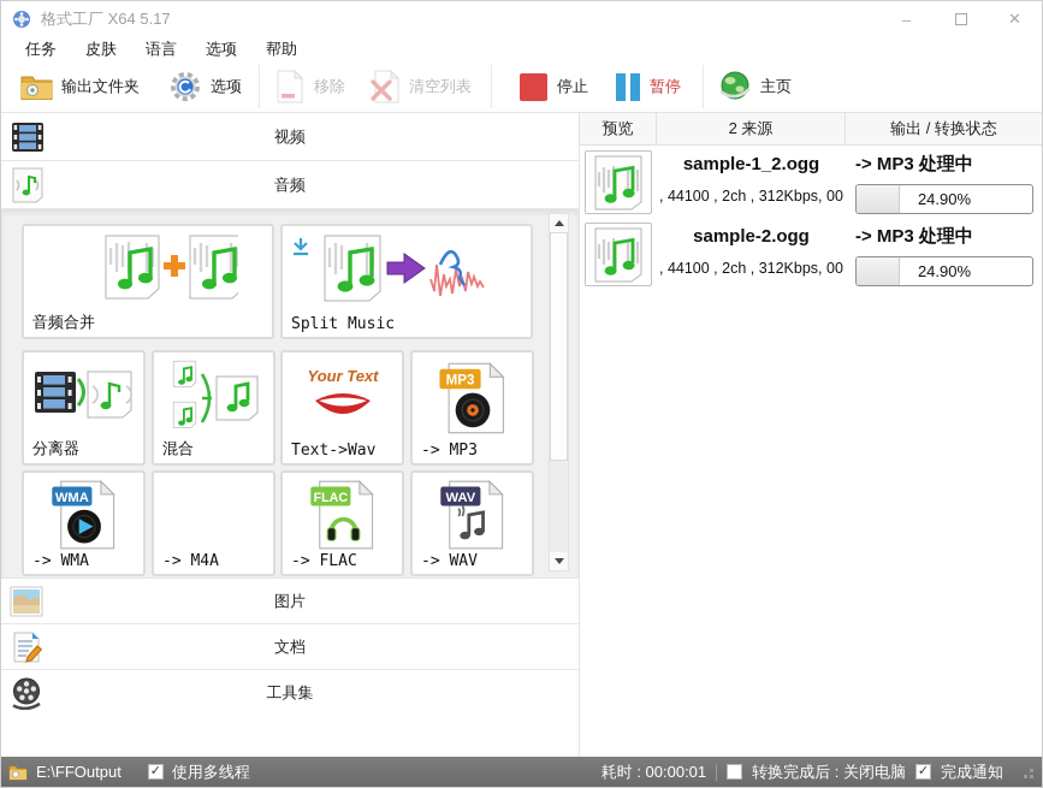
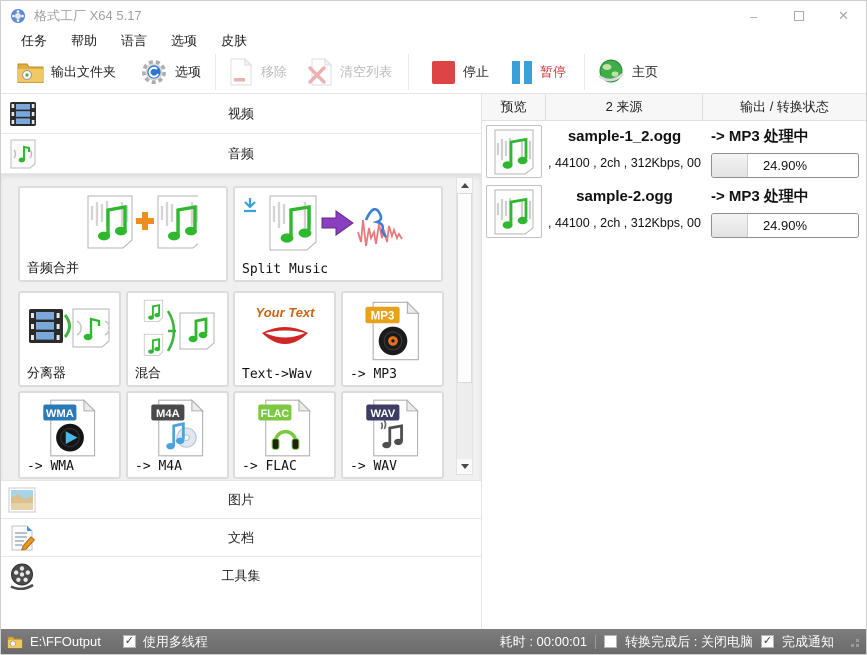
  格式工厂 X64 5.17
  –
  ✕
  任务
- 皮肤
+ 帮助
  语言
  选项
- 帮助
+ 皮肤
  输出文件夹
  选项
  移除
  清空列表
  停止
  暂停
  主页
  视频
  音频
  音频合并
  Split Music
  分离器
  混合
  Your Text
  Text->Wav
  MP3
  -> MP3
  WMA
  -> WMA
+ M4A
  -> M4A
  FLAC
  -> FLAC
  WAV
  -> WAV
  图片
  文档
  工具集
  预览
  2 来源
  输出 / 转换状态
  sample-1_2.ogg
  , 44100 , 2ch , 312Kbps, 00
  -> MP3 处理中
  24.90%
  sample-2.ogg
  , 44100 , 2ch , 312Kbps, 00
  -> MP3 处理中
  24.90%
  E:\FFOutput
  ✓
  使用多线程
  耗时 : 00:00:01
  转换完成后 : 关闭电脑
  ✓
  完成通知
